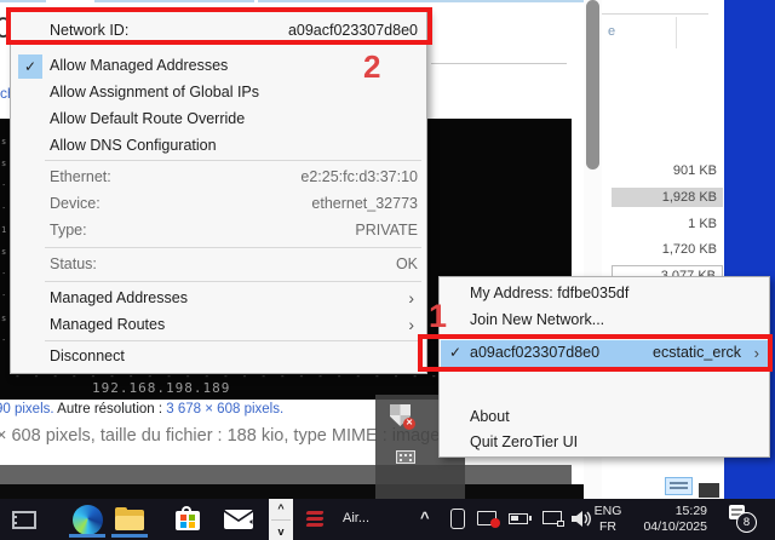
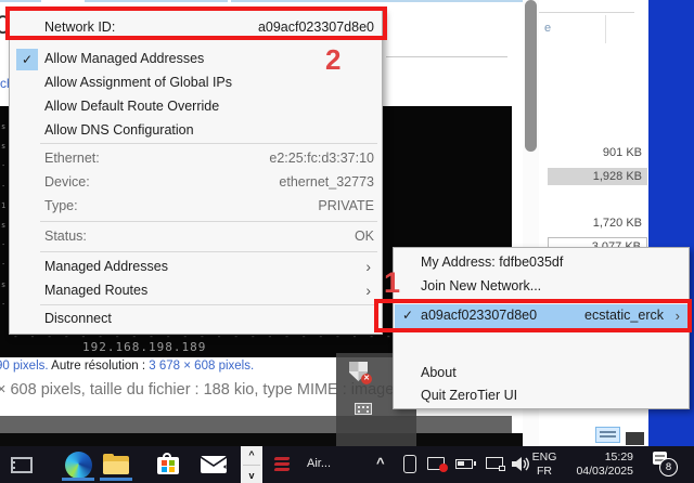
  0
  s
  s
  ·
  ·
  1
  s
  ·
  ·
  s
  ·
  - - - - - - - - - - - - - - - - - - - - - - -
  192.168.198.189
  0 pixels. Autre résolution : 3 678 × 608 pixels.
  × 608 pixels, taille du fichier : 188 kio, type MIME : image
  e
  901 KB
  1,928 KB
- 1 KB
  1,720 KB
  ^
  v
  Air...
  ^
  ENG
  FR
  15:29
- 04/10/2025
+ 04/03/2025
  8
  Network ID:
  a09acf023307d8e0
  ✓
  Allow Managed Addresses
  Allow Assignment of Global IPs
  Allow Default Route Override
  Allow DNS Configuration
  Ethernet:
  e2:25:fc:d3:37:10
  Device:
  ethernet_32773
  Type:
  PRIVATE
  Status:
  OK
  Managed Addresses
  ›
  Managed Routes
  ›
  Disconnect
  My Address: fdfbe035df
  Join New Network...
  ✓
  a09acf023307d8e0
  ecstatic_erck
  ›
  About
  Quit ZeroTier UI
  2
  1
